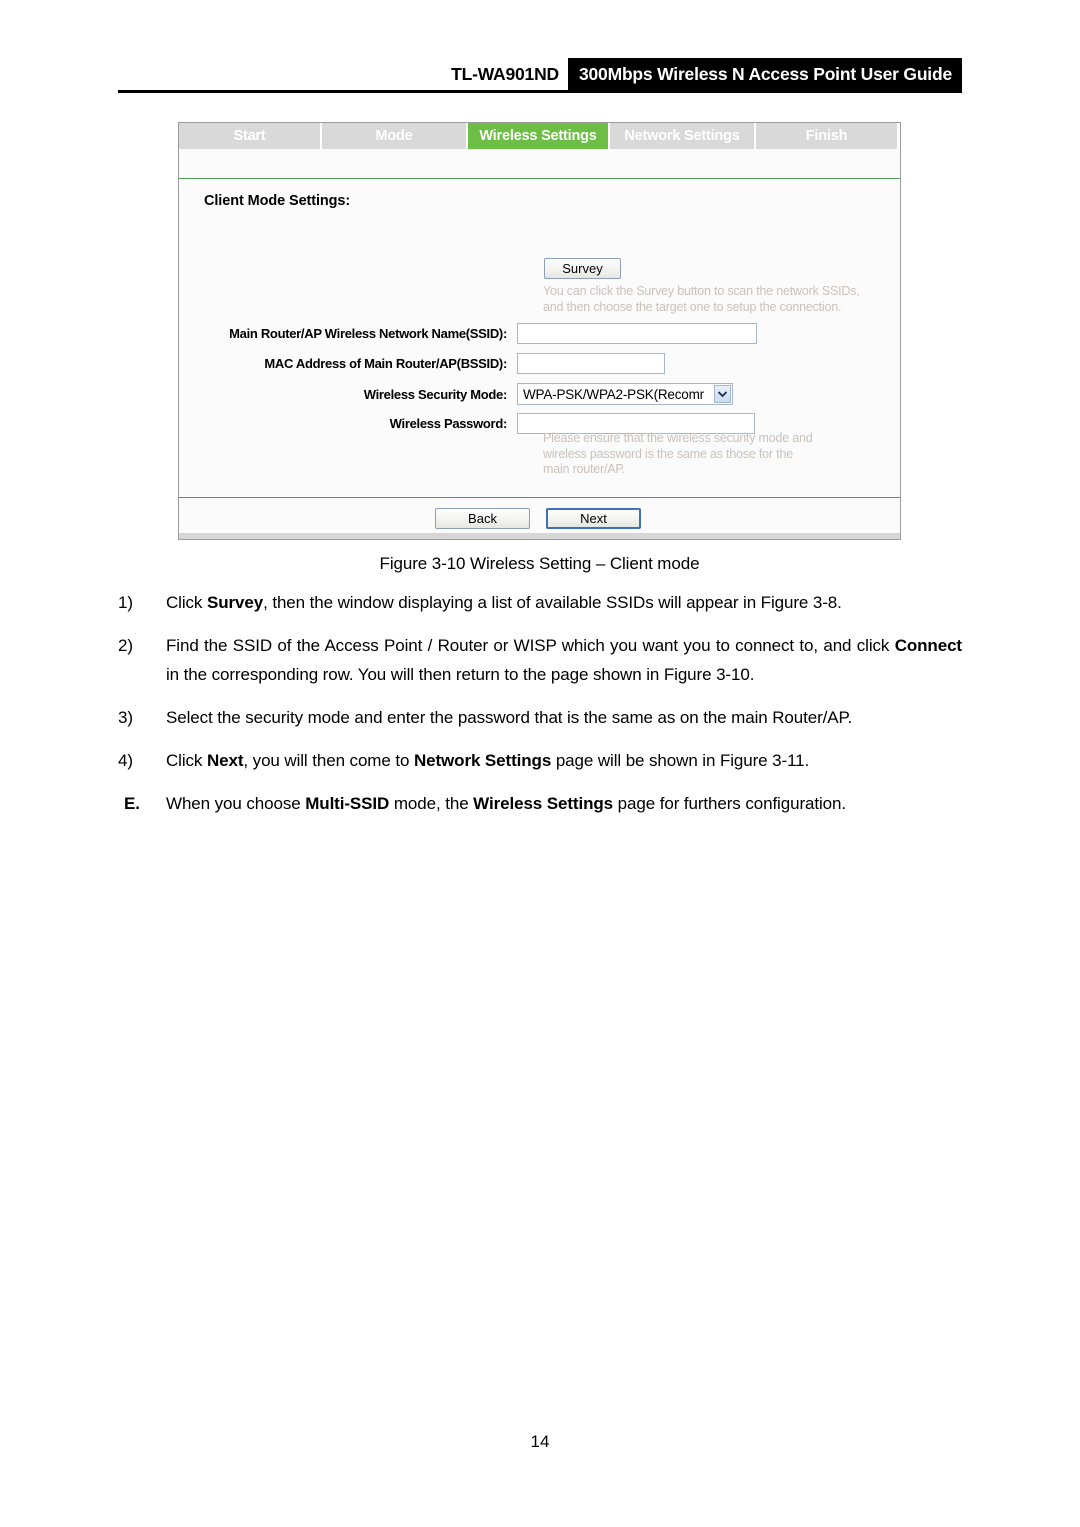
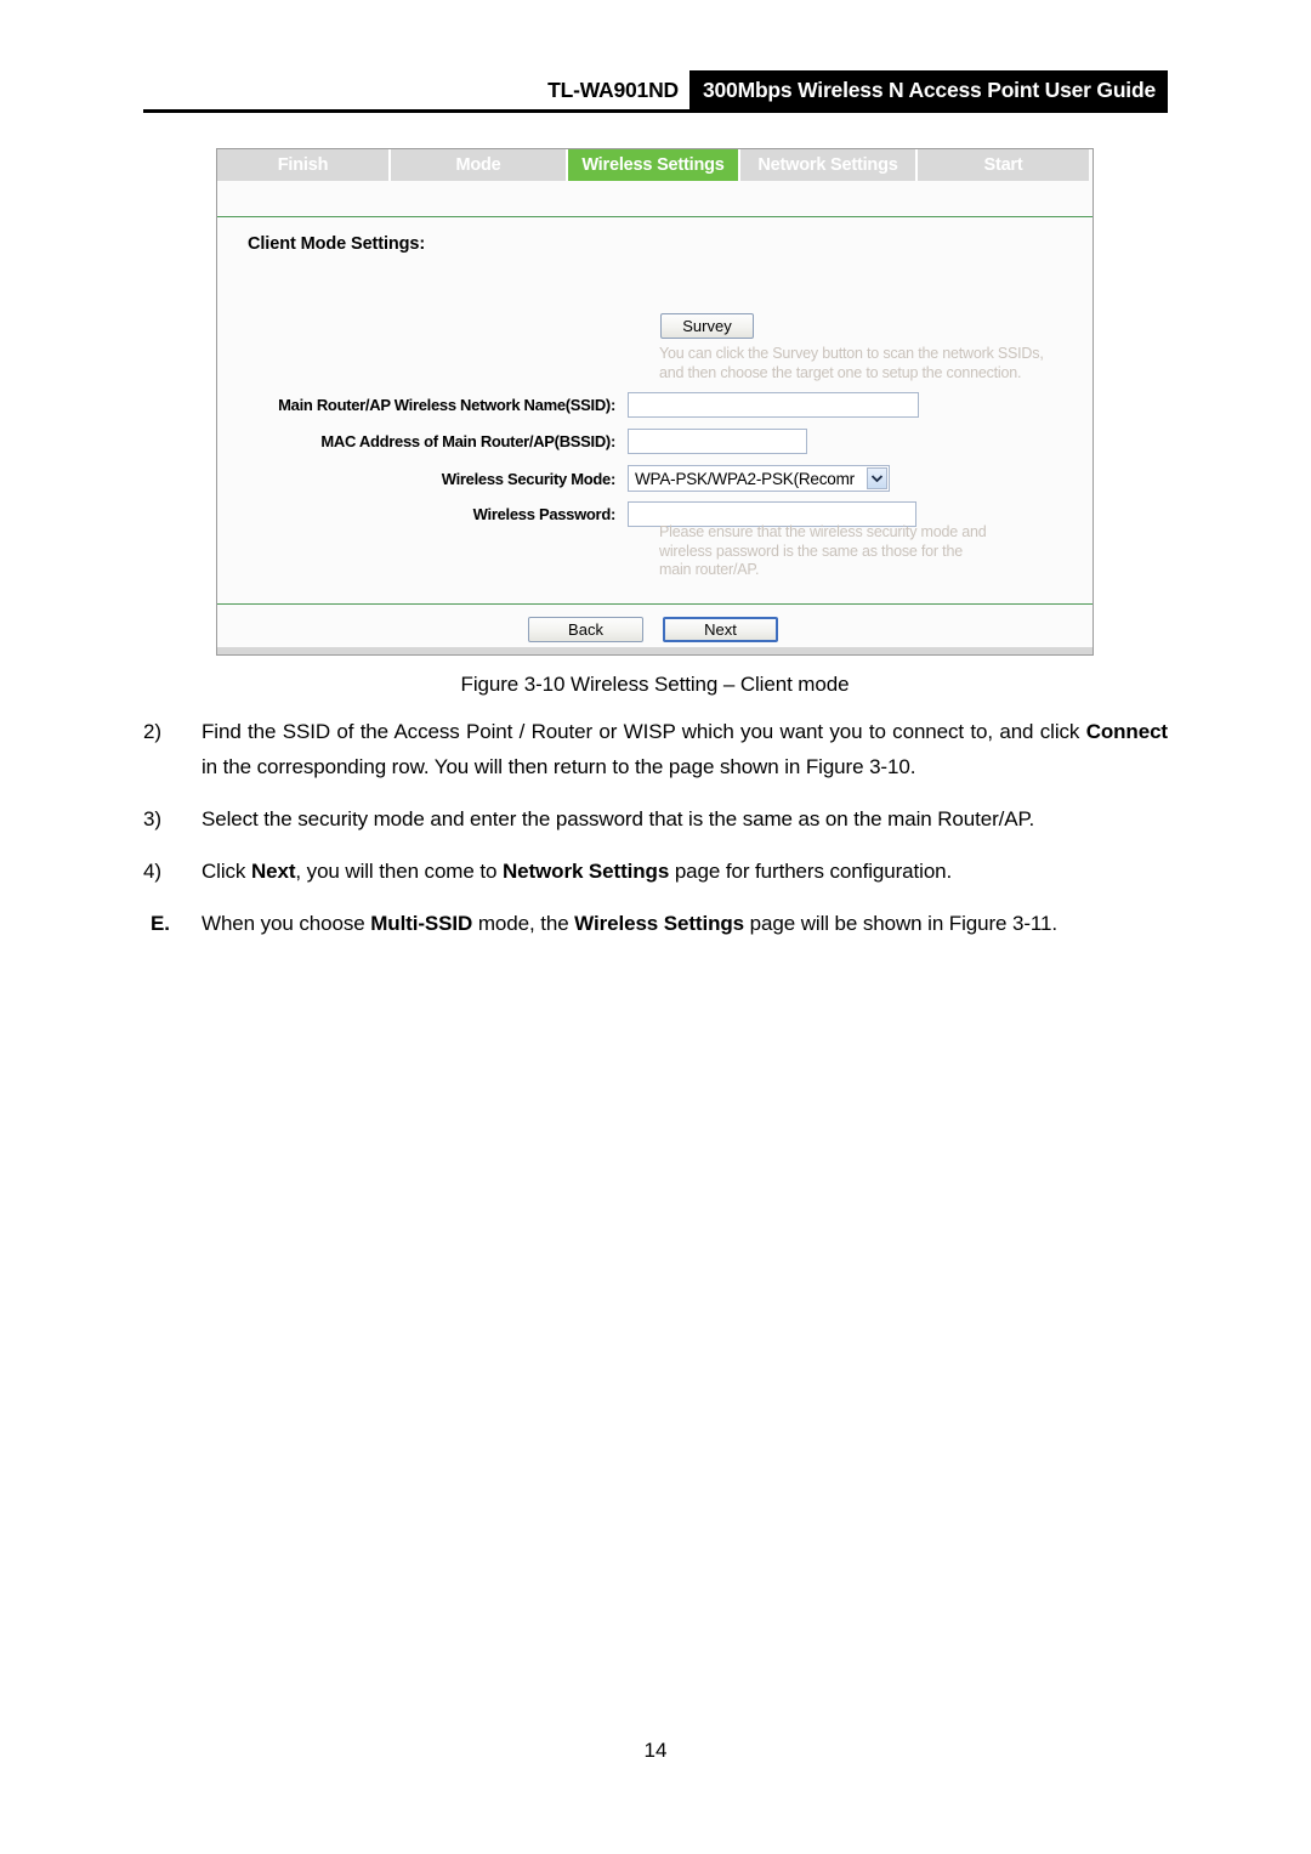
  TL-WA901ND
  300Mbps Wireless N Access Point User Guide
- Start
+ Finish
  Mode
  Wireless Settings
  Network Settings
- Finish
+ Start
  Client Mode Settings:
  Survey
  You can click the Survey button to scan the network SSIDs,
  and then choose the target one to setup the connection.
  Main Router/AP Wireless Network Name(SSID):
  MAC Address of Main Router/AP(BSSID):
  Wireless Security Mode:
  WPA-PSK/WPA2-PSK(Recomr
  Wireless Password:
  Please ensure that the wireless security mode and
  wireless password is the same as those for the
  main router/AP.
  Back
  Next
  Figure 3-10 Wireless Setting – Client mode
- 1)
- Click Survey, then the window displaying a list of available SSIDs will appear in Figure 3-8.
  2)
  Find the SSID of the Access Point / Router or WISP which you want you to connect to, and click Connect in the corresponding row. You will then return to the page shown in Figure 3-10.
  3)
  Select the security mode and enter the password that is the same as on the main Router/AP.
  4)
- Click Next, you will then come to Network Settings page will be shown in Figure 3-11.
+ Click Next, you will then come to Network Settings page for furthers configuration.
  E.
- When you choose Multi-SSID mode, the Wireless Settings page for furthers configuration.
+ When you choose Multi-SSID mode, the Wireless Settings page will be shown in Figure 3-11.
  14
